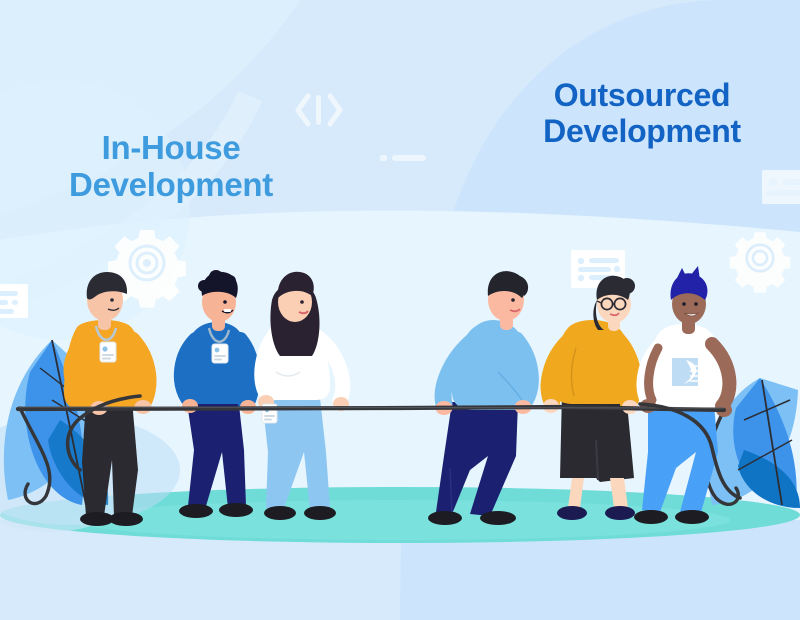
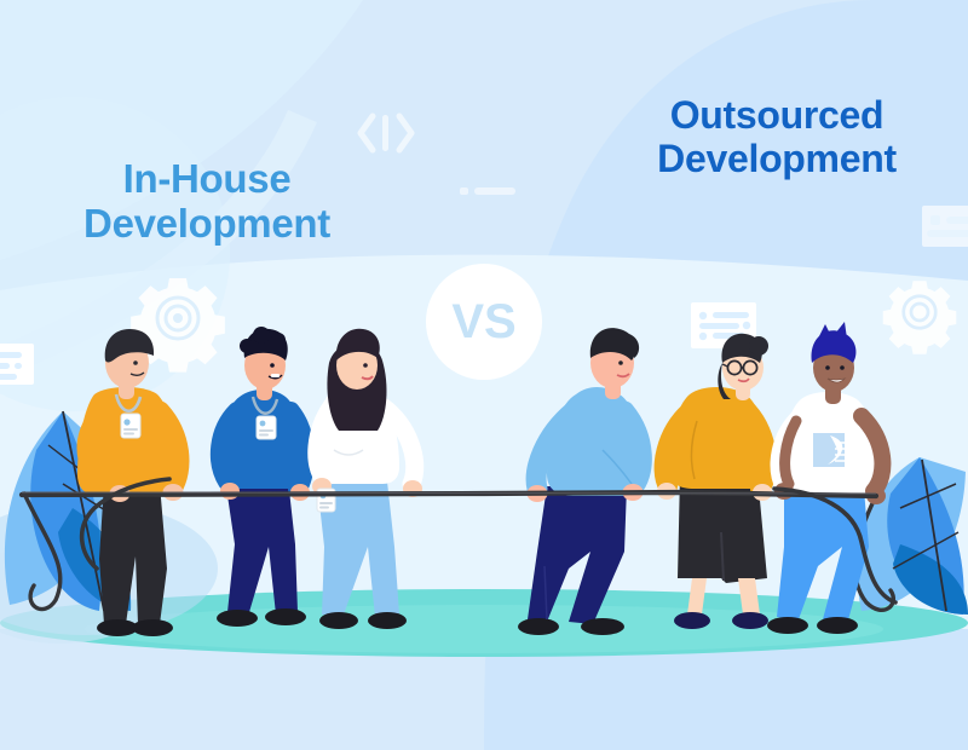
  In-House
  Development
  Outsourced
  Development
+ VS
